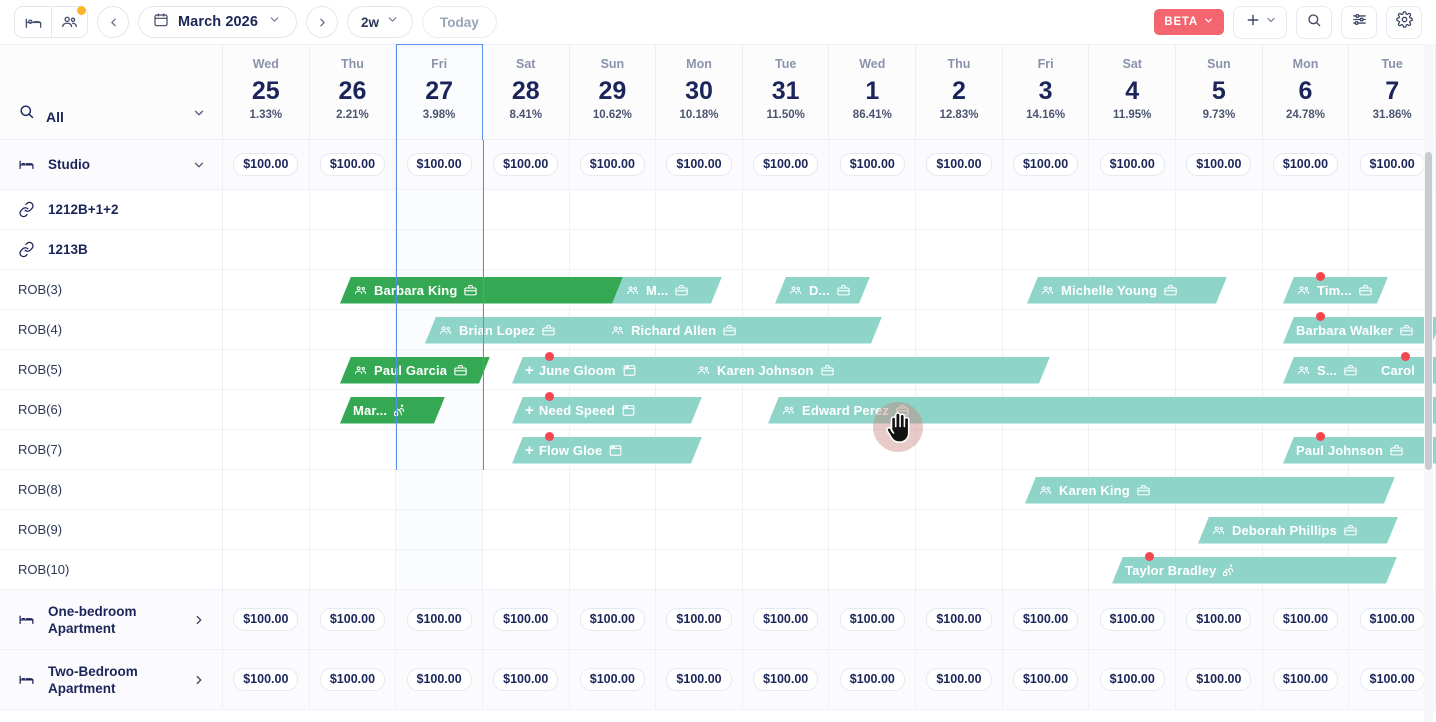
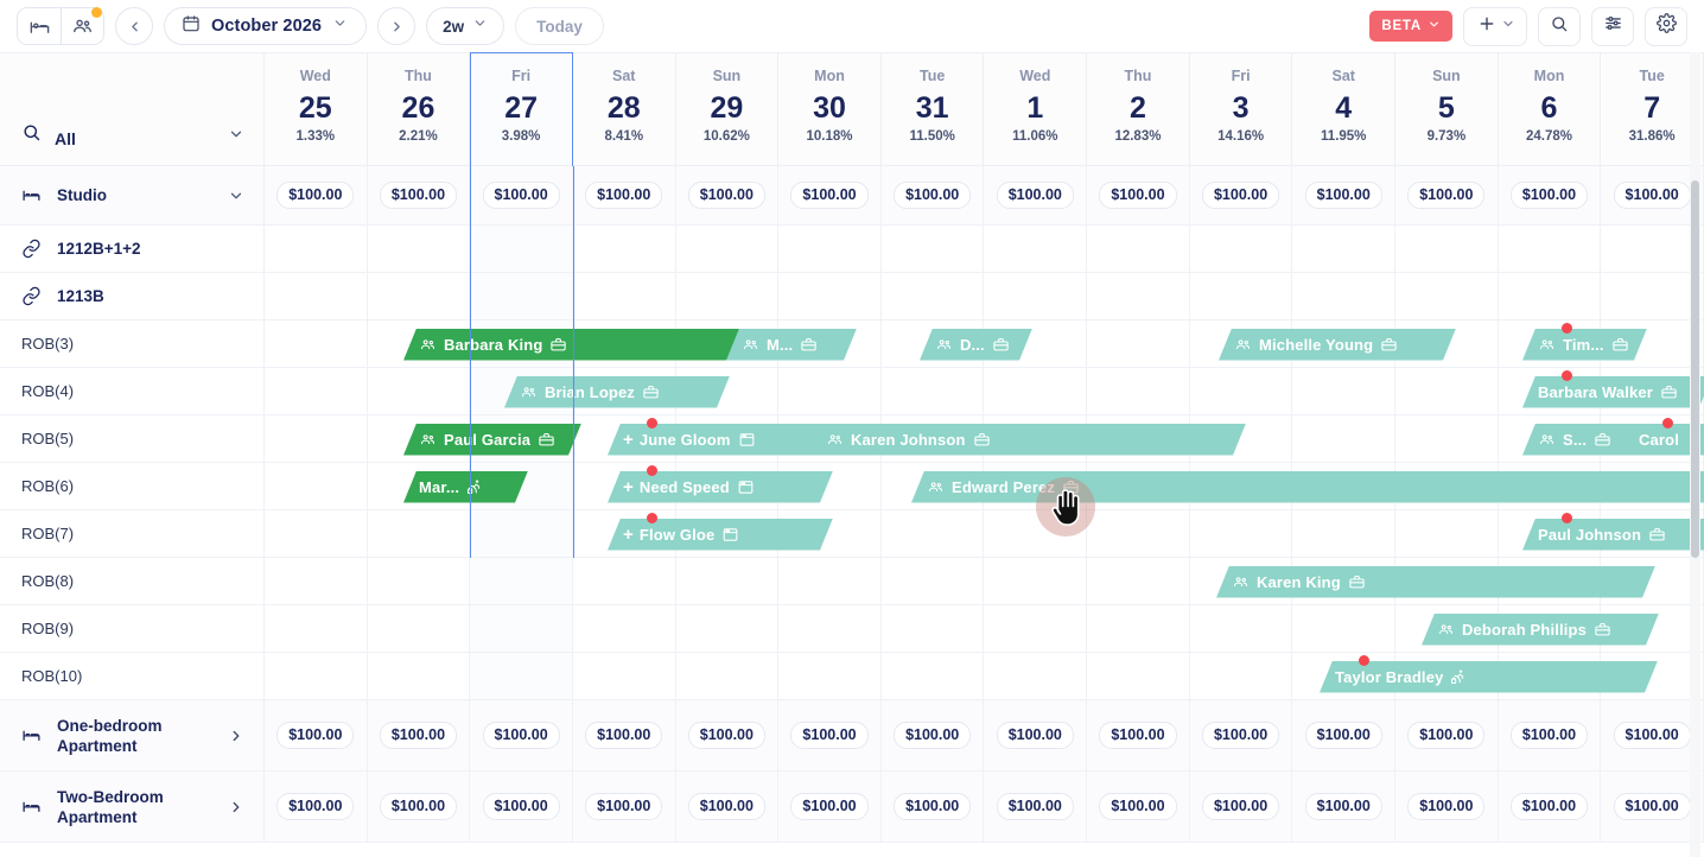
- March 2026
+ October 2026
  2w
  Today
  BETA
  All
  Wed
  25
  1.33%
  Thu
  26
  2.21%
  Fri
  27
  3.98%
  Sat
  28
  8.41%
  Sun
  29
  10.62%
  Mon
  30
  10.18%
  Tue
  31
  11.50%
  Wed
  1
- 86.41%
+ 11.06%
  Thu
  2
  12.83%
  Fri
  3
  14.16%
  Sat
  4
  11.95%
  Sun
  5
  9.73%
  Mon
  6
  24.78%
  Tue
  7
  31.86%
  Studio
  $100.00
  $100.00
  $100.00
  $100.00
  $100.00
  $100.00
  $100.00
  $100.00
  $100.00
  $100.00
  $100.00
  $100.00
  $100.00
  $100.00
  1212B+1+2
  1213B
  ROB(3)
  ROB(4)
  ROB(5)
  ROB(6)
  ROB(7)
  ROB(8)
  ROB(9)
  ROB(10)
  One-bedroom Apartment
  $100.00
  $100.00
  $100.00
  $100.00
  $100.00
  $100.00
  $100.00
  $100.00
  $100.00
  $100.00
  $100.00
  $100.00
  $100.00
  $100.00
  Two-Bedroom Apartment
  $100.00
  $100.00
  $100.00
  $100.00
  $100.00
  $100.00
  $100.00
  $100.00
  $100.00
  $100.00
  $100.00
  $100.00
  $100.00
  $100.00
  Barbara King
  M...
  D...
  Michelle Young
  Tim...
  Brian Lopez
- Richard Allen
  Barbara Walker
  Paul Garcia
  +
  June Gloom
  Karen Johnson
  S...
  Carol
  Mar...
  +
  Need Speed
  Edward Perez
  +
  Flow Gloe
  Paul Johnson
  Karen King
  Deborah Phillips
  Taylor Bradley
